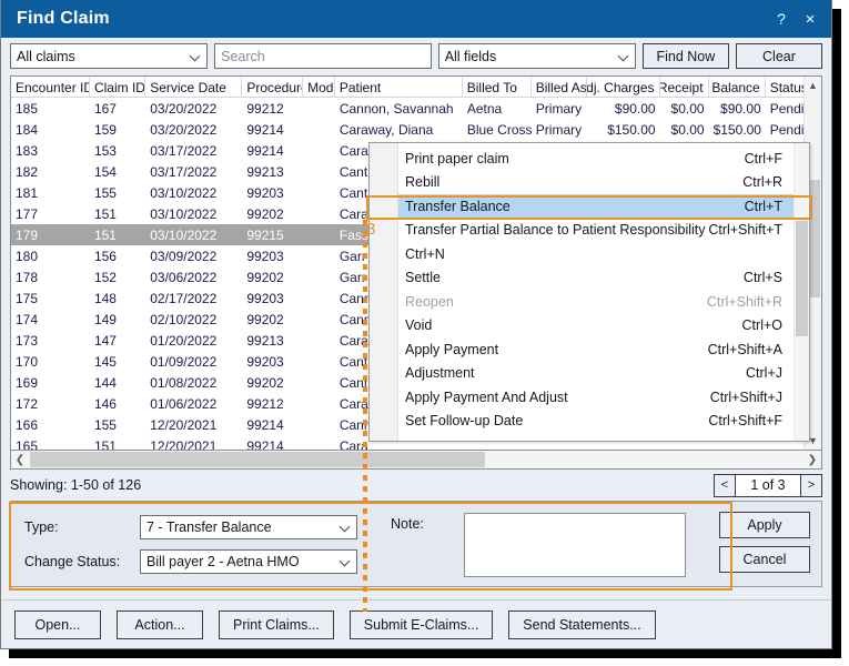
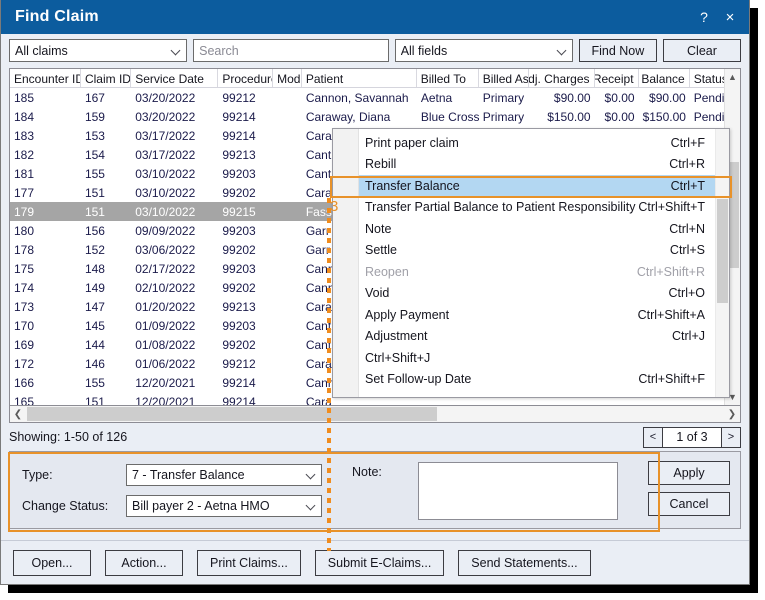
  Find Claim
  ?
  ×
  All claims
  Search
  All fields
  Find Now
  Clear
  Encounter ID
  Claim ID
  Service Date
  Procedur
  Mod
  Patient
  Billed To
  Billed As
  dj. Charges
  Receipt
  Balance
  Statu
  185
  167
  03/20/2022
  99212
  Cannon, Savannah
  Aetna
  Primary
  $90.00
  $0.00
  $90.00
  184
  159
  03/20/2022
  99214
  Caraway, Diana
  Blue Cross
  Primary
  $150.00
  $0.00
  $150.00
  183
  153
  03/17/2022
  99214
  Cara
  182
  154
  03/17/2022
  99213
  Cant
  181
  155
  03/10/2022
  99203
  Cant
  177
  151
  03/10/2022
  99202
  Cara
  179
  151
  03/10/2022
  99215
  Fas
  180
  156
- 03/09/2022
+ 09/09/2022
  99203
  Gar
  178
  152
  03/06/2022
  99202
  Gar
  175
  148
  02/17/2022
  99203
  Can
  174
  149
  02/10/2022
  99202
  Can
  173
  147
  01/20/2022
  99213
  Car
  170
  145
  01/09/2022
  99203
  Can
  169
  144
  01/08/2022
  99202
  Can
  172
  146
  01/06/2022
  99212
  Car
  166
  155
  12/20/2021
  99214
  Can
  165
  151
  12/20/2021
  99214
  Car
  ▲
  ▼
  ❮
  ❯
  Showing: 1-50 of 126
  <
  1 of 3
  >
  Type:
  7 - Transfer Balance
  Change Status:
  Bill payer 2 - Aetna HMO
  Note:
  Apply
  Cancel
  Open...
  Action...
  Print Claims...
  Submit E-Claims...
  Send Statements...
  Print paper claim
  Ctrl+F
  Rebill
  Ctrl+R
  Transfer Balance
  Ctrl+T
  Transfer Partial Balance to Patient Responsibility
  Ctrl+Shift+T
+ Note
  Ctrl+N
  Settle
  Ctrl+S
  Reopen
  Ctrl+Shift+R
  Void
  Ctrl+O
  Apply Payment
  Ctrl+Shift+A
  Adjustment
  Ctrl+J
- Apply Payment And Adjust
  Ctrl+Shift+J
  Set Follow-up Date
  Ctrl+Shift+F
  3
